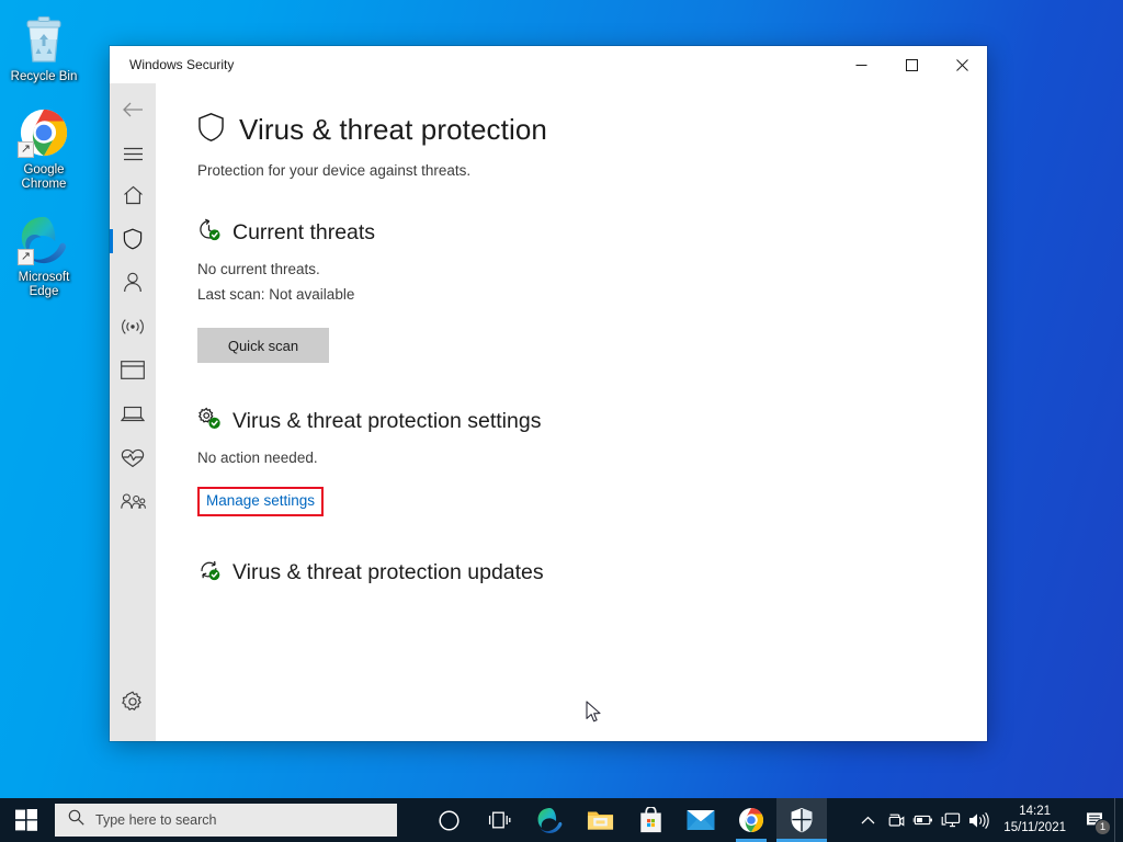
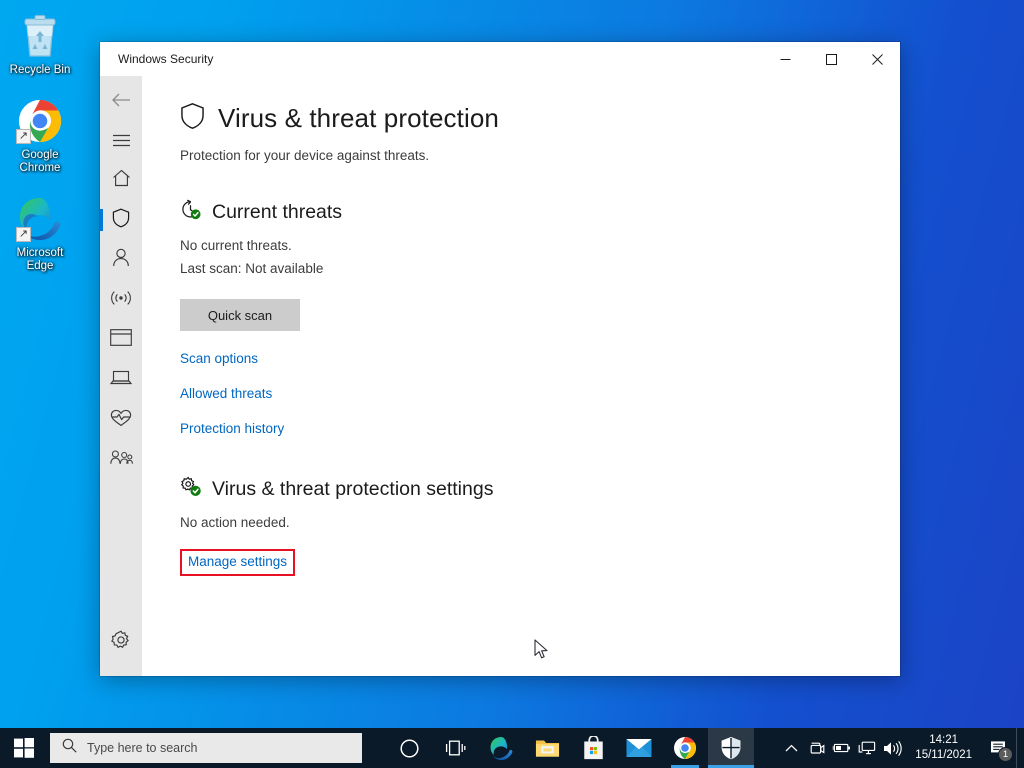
  Recycle Bin
  ↗
  Google Chrome
  ↗
  Microsoft Edge
  Windows Security
  Virus & threat protection
  Protection for your device against threats.
  Current threats
  No current threats.
  Last scan: Not available
  Quick scan
+ Scan options
+ Allowed threats
+ Protection history
  Virus & threat protection settings
  No action needed.
  Manage settings
- Virus & threat protection updates
  Type here to search
  14:21
  15/11/2021
  1
